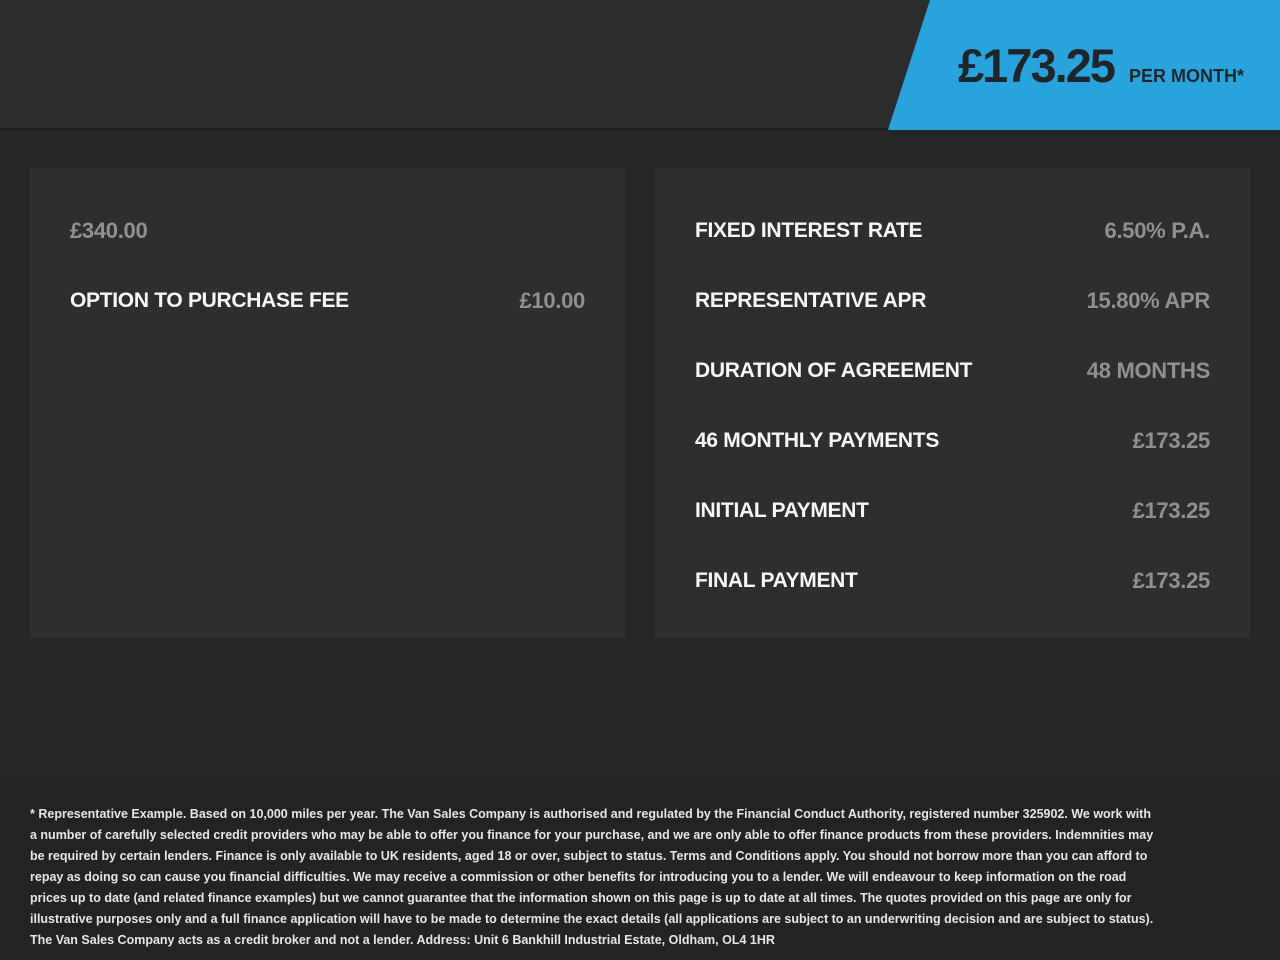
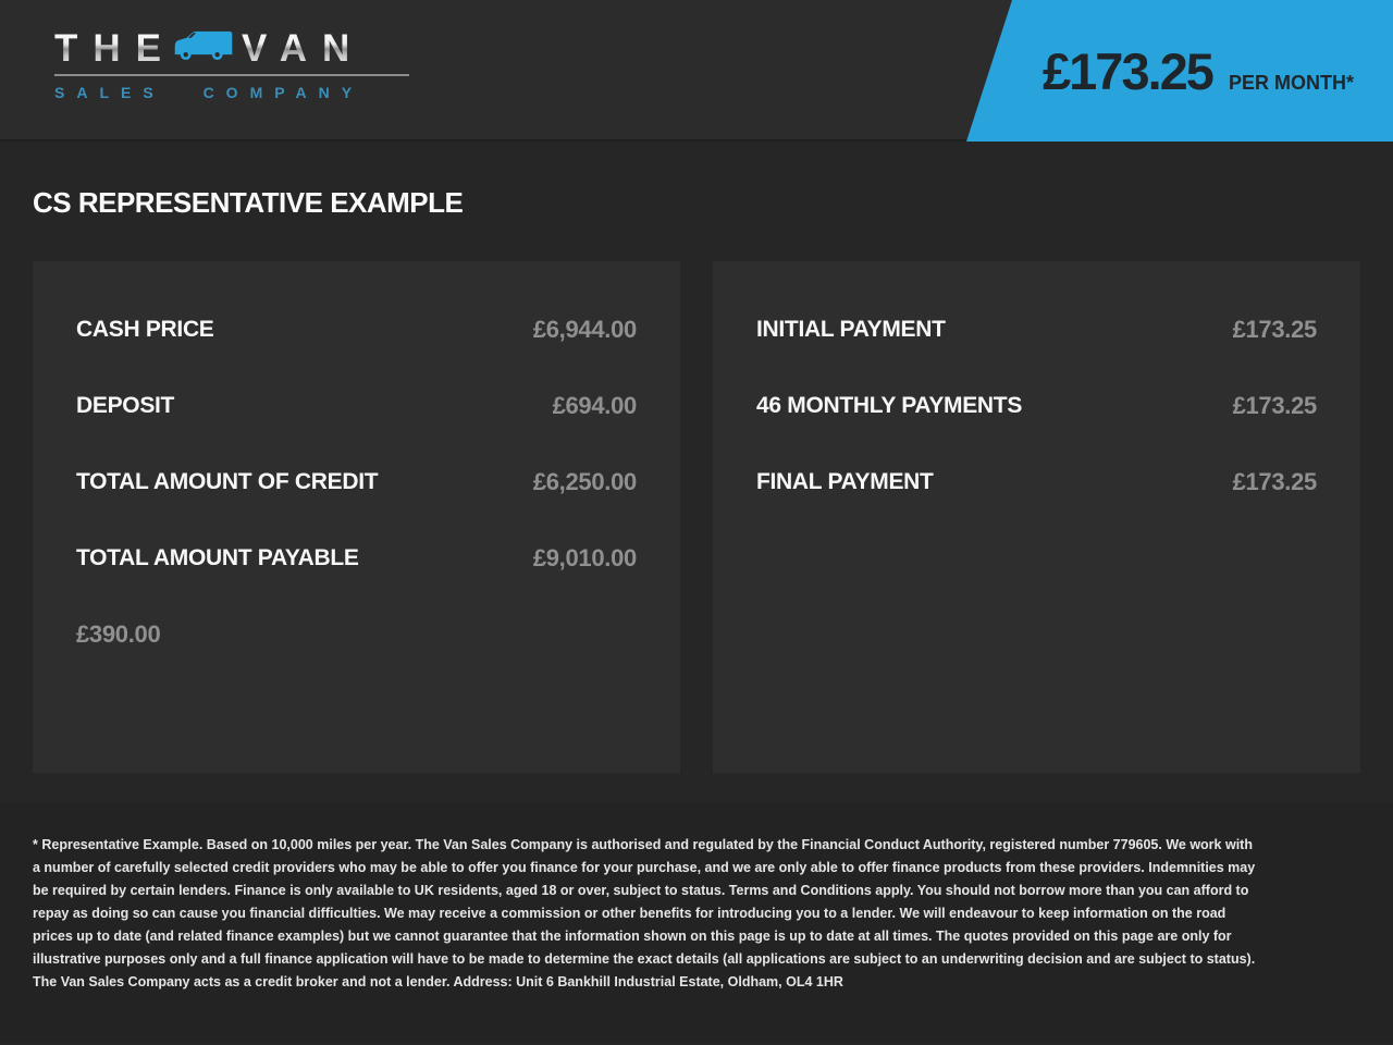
+ THE
+ VAN
+ SALES COMPANY
  £173.25
  PER MONTH*
+ CS REPRESENTATIVE EXAMPLE
+ CASH PRICE
+ £6,944.00
+ DEPOSIT
+ £694.00
+ TOTAL AMOUNT OF CREDIT
+ £6,250.00
+ TOTAL AMOUNT PAYABLE
+ £9,010.00
- £340.00
+ £390.00
- OPTION TO PURCHASE FEE
- £10.00
- FIXED INTEREST RATE
- 6.50% P.A.
- REPRESENTATIVE APR
- 15.80% APR
- DURATION OF AGREEMENT
- 48 MONTHS
- 46 MONTHLY PAYMENTS
+ INITIAL PAYMENT
  £173.25
- INITIAL PAYMENT
+ 46 MONTHLY PAYMENTS
  £173.25
  FINAL PAYMENT
  £173.25
- * Representative Example. Based on 10,000 miles per year. The Van Sales Company is authorised and regulated by the Financial Conduct Authority, registered number 325902. We work with a number of carefully selected credit providers who may be able to offer you finance for your purchase, and we are only able to offer finance products from these providers. Indemnities may be required by certain lenders. Finance is only available to UK residents, aged 18 or over, subject to status. Terms and Conditions apply. You should not borrow more than you can afford to repay as doing so can cause you financial difficulties. We may receive a commission or other benefits for introducing you to a lender. We will endeavour to keep information on the road prices up to date (and related finance examples) but we cannot guarantee that the information shown on this page is up to date at all times. The quotes provided on this page are only for illustrative purposes only and a full finance application will have to be made to determine the exact details (all applications are subject to an underwriting decision and are subject to status). The Van Sales Company acts as a credit broker and not a lender. Address: Unit 6 Bankhill Industrial Estate, Oldham, OL4 1HR
+ * Representative Example. Based on 10,000 miles per year. The Van Sales Company is authorised and regulated by the Financial Conduct Authority, registered number 779605. We work with a number of carefully selected credit providers who may be able to offer you finance for your purchase, and we are only able to offer finance products from these providers. Indemnities may be required by certain lenders. Finance is only available to UK residents, aged 18 or over, subject to status. Terms and Conditions apply. You should not borrow more than you can afford to repay as doing so can cause you financial difficulties. We may receive a commission or other benefits for introducing you to a lender. We will endeavour to keep information on the road prices up to date (and related finance examples) but we cannot guarantee that the information shown on this page is up to date at all times. The quotes provided on this page are only for illustrative purposes only and a full finance application will have to be made to determine the exact details (all applications are subject to an underwriting decision and are subject to status). The Van Sales Company acts as a credit broker and not a lender. Address: Unit 6 Bankhill Industrial Estate, Oldham, OL4 1HR
